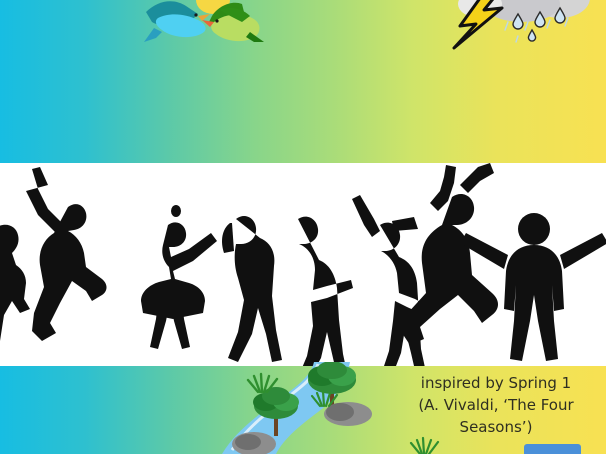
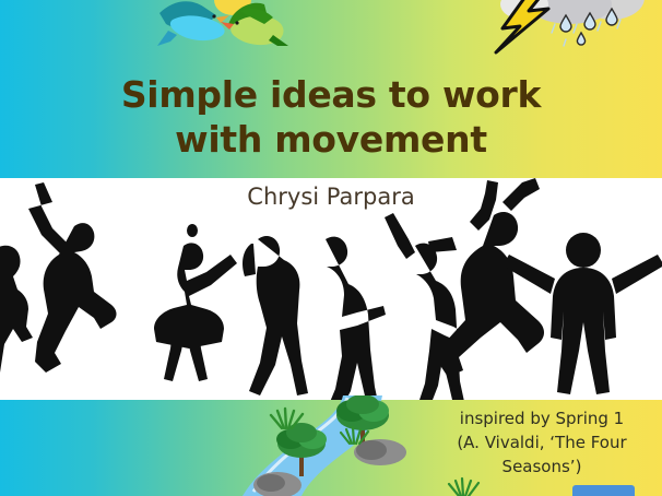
+ Simple ideas to work
+ with movement
+ Chrysi Parpara
  inspired by Spring 1
  (A. Vivaldi, ‘The Four
  Seasons’)
